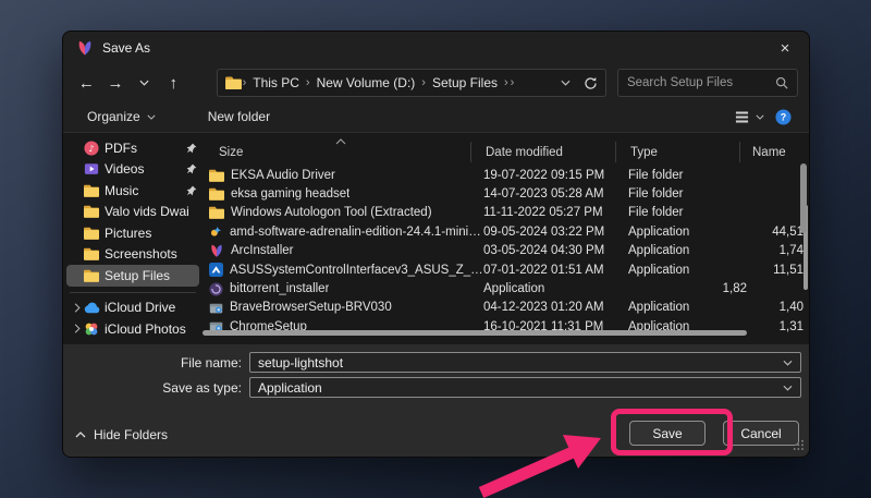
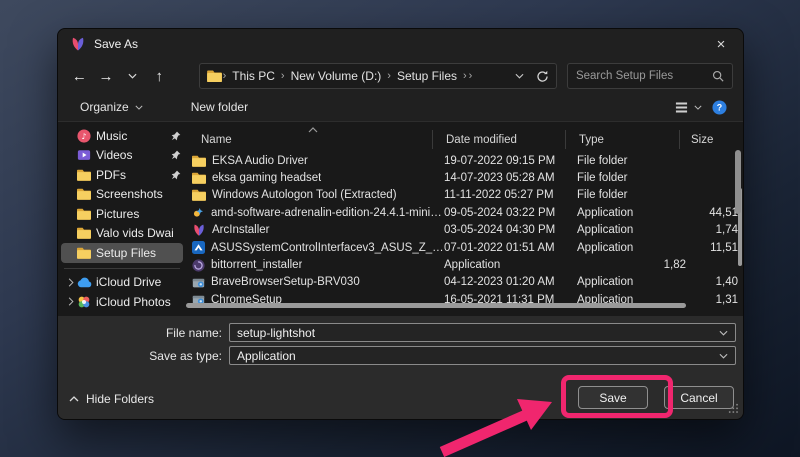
  Save As
  ×
  ←
  →
  ↑
  ›
  This PC
  ›
  New Volume (D:)
  ›
  Setup Files
  ›
  ›
  Search Setup Files
  Organize
  New folder
  ?
  ♪
- PDFs
+ Music
  Videos
- Music
+ PDFs
- Valo vids Dwai
+ Screenshots
  Pictures
- Screenshots
+ Valo vids Dwai
  Setup Files
  iCloud Drive
  iCloud Photos
- Size
+ Name
  Date modified
  Type
- Name
+ Size
  EKSA Audio Driver
  19-07-2022 09:15 PM
  File folder
  eksa gaming headset
  14-07-2023 05:28 AM
  File folder
  Windows Autologon Tool (Extracted)
  11-11-2022 05:27 PM
  File folder
  amd-software-adrenalin-edition-24.4.1-minima
  09-05-2024 03:22 PM
  Application
  44,5
  ArcInstaller
  03-05-2024 04:30 PM
  Application
  1,74
  ASUSSystemControlInterfacev3_ASUS_Z_V3
  07-01-2022 01:51 AM
  Application
  11,51
  bittorrent_installer
  Application
  1,82
  BraveBrowserSetup-BRV030
  04-12-2023 01:20 AM
  Application
  1,40
  ChromeSetup
- 16-10-2021 11:31 PM
+ 16-05-2021 11:31 PM
  Application
  1,31
  File name:
  setup-lightshot
  Save as type:
  Application
  Hide Folders
  Save
  Cancel
